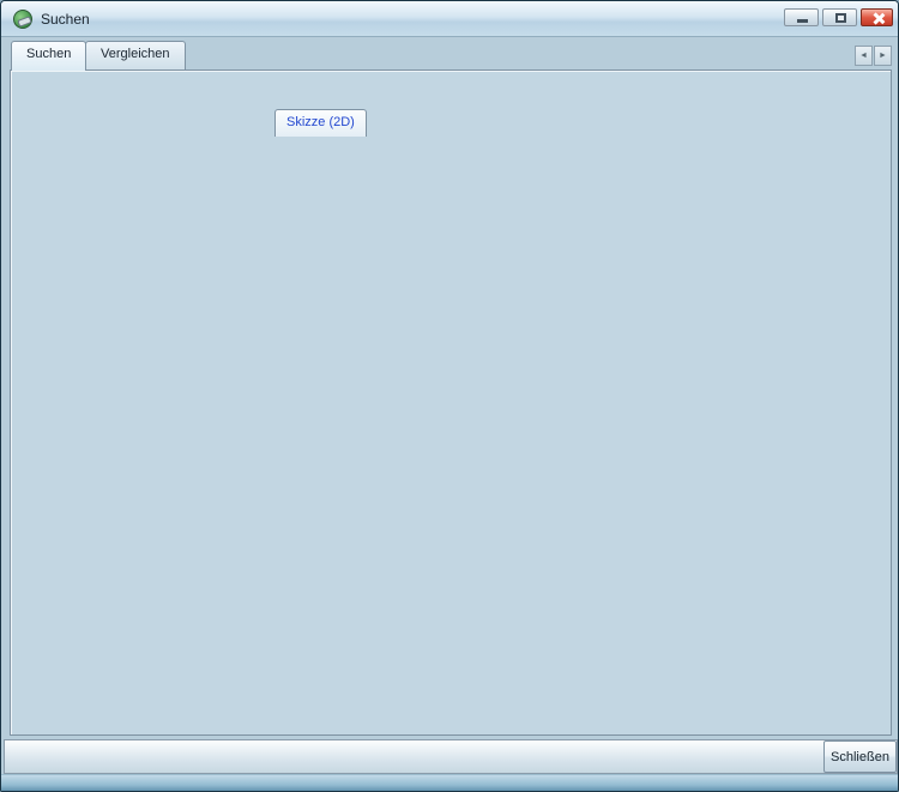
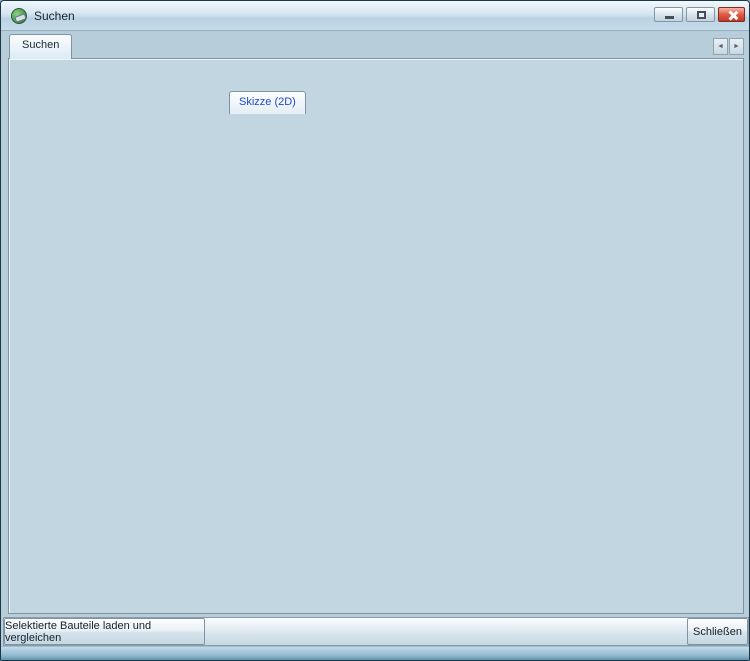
  Suchen
  Suchen
- Vergleichen
  Skizze (2D)
+ Selektierte Bauteile laden und vergleichen
  Schließen
